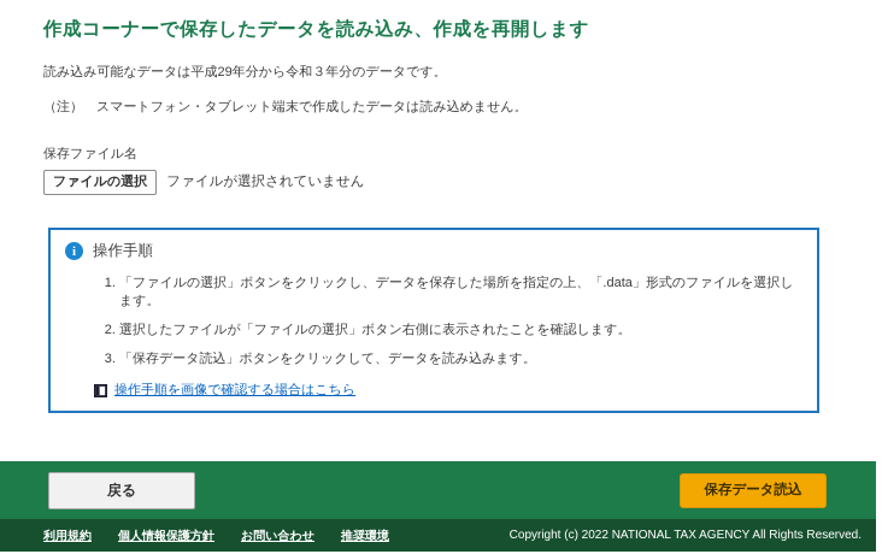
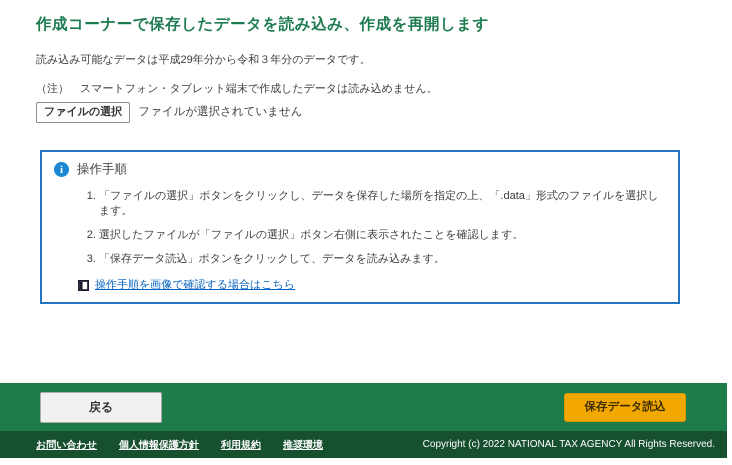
  作成コーナーで保存したデータを読み込み、作成を再開します
  読み込み可能なデータは平成29年分から令和３年分のデータです。
  （注） スマートフォン・タブレット端末で作成したデータは読み込めません。
- 保存ファイル名
  ファイルの選択
  ファイルが選択されていません
  i
  操作手順
  「ファイルの選択」ボタンをクリックし、データを保存した場所を指定の上、「.data」形式のファイルを選択します。
  選択したファイルが「ファイルの選択」ボタン右側に表示されたことを確認します。
  「保存データ読込」ボタンをクリックして、データを読み込みます。
  操作手順を画像で確認する場合はこちら
  戻る
  保存データ読込
- 利用規約
+ お問い合わせ
  個人情報保護方針
- お問い合わせ
+ 利用規約
  推奨環境
  Copyright (c) 2022 NATIONAL TAX AGENCY All Rights Reserved.
